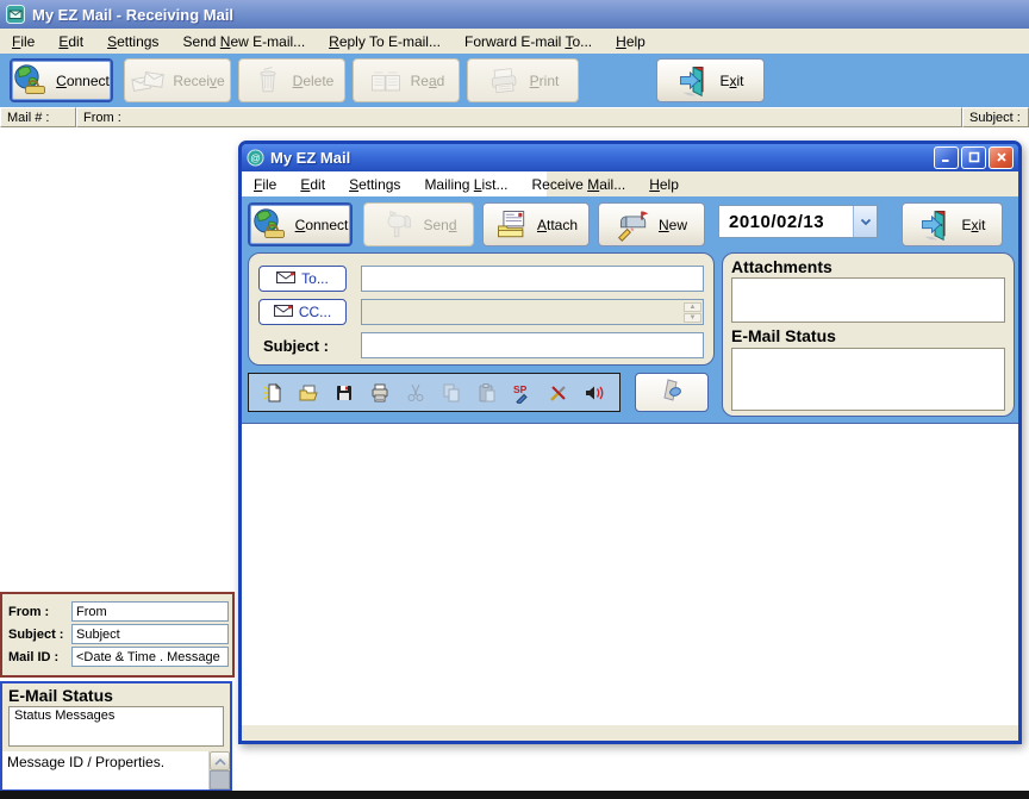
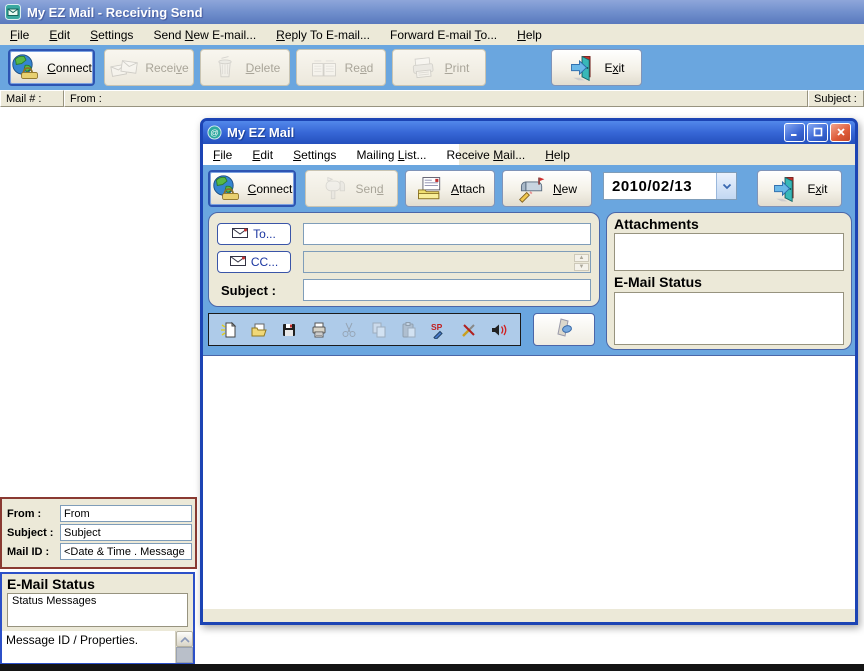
- My EZ Mail - Receiving Mail
+ My EZ Mail - Receiving Send
  File
  Edit
  Settings
  Send New E-mail...
  Reply To E-mail...
  Forward E-mail To...
  Help
  Connect
  Receive
  Delete
  Read
  Print
  Exit
  Mail # :
  From :
  Subject :
  From :
  From
  Subject :
  Subject
  Mail ID :
  <Date & Time . Message
  E-Mail Status
  Status Messages
  Message ID / Properties.
  @
  My EZ Mail
  File
  Edit
  Settings
  Mailing List...
  Receive Mail...
  Help
  Connect
  Send
  Attach
  New
  2010/02/13
  Exit
  To...
  CC...
  Subject :
  SP
  Attachments
  E-Mail Status
